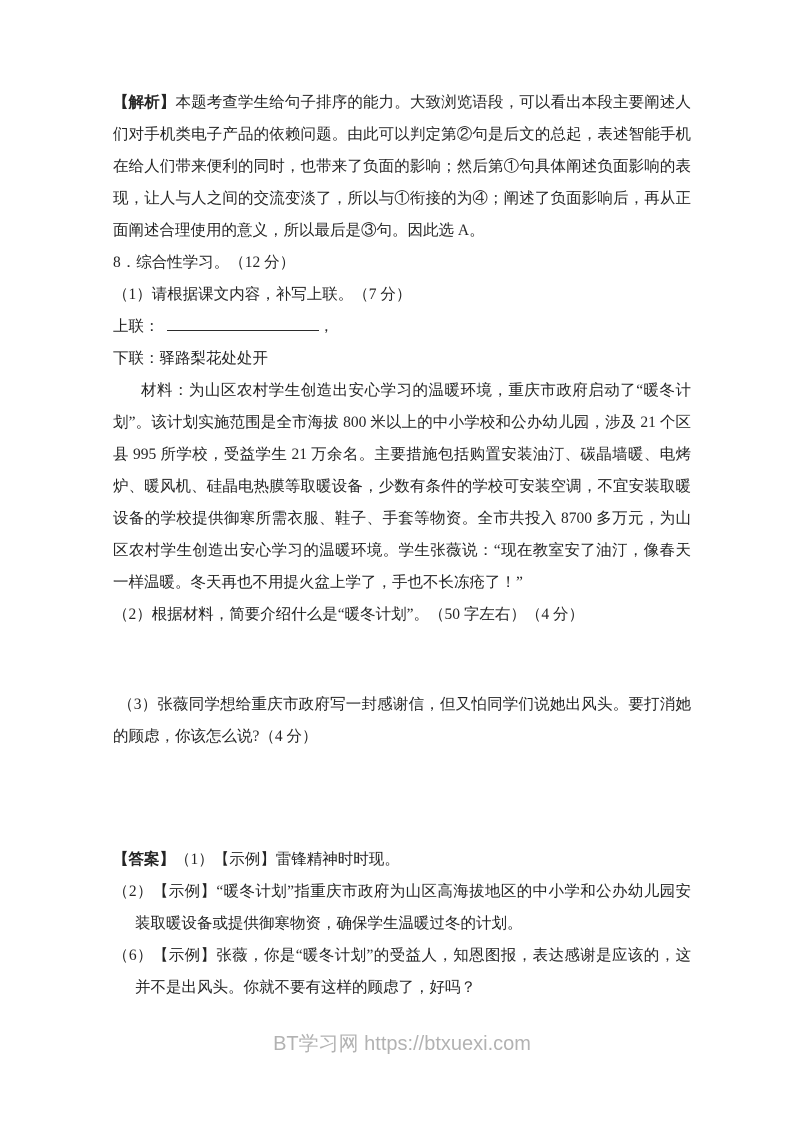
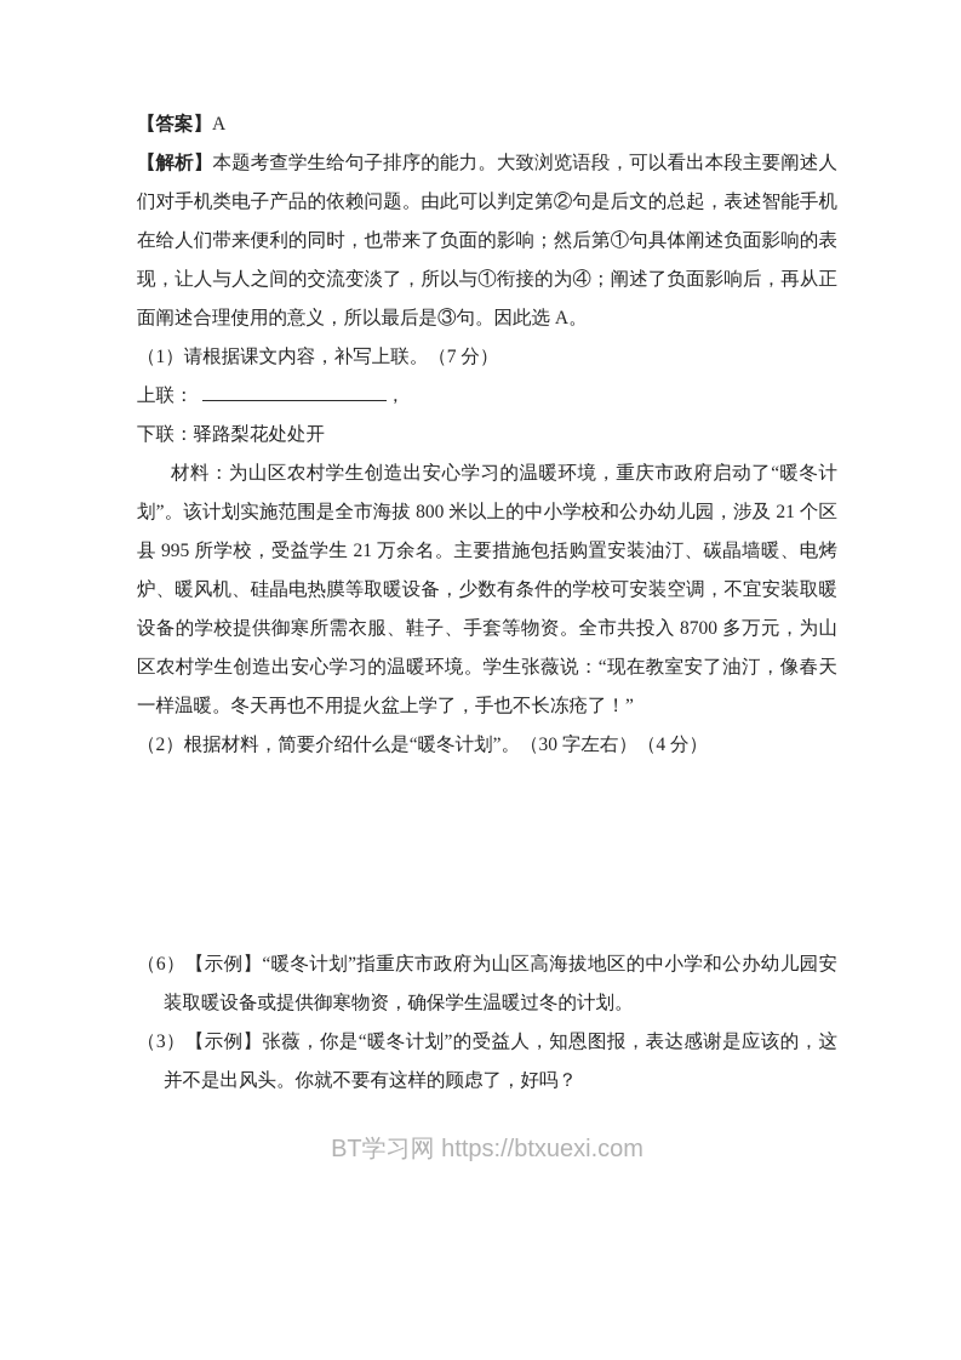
+ 【答案】A
  【解析】本题考查学生给句子排序的能力。大致浏览语段，可以看出本段主要阐述人们对手机类电子产品的依赖问题。由此可以判定第②句是后文的总起，表述智能手机在给人们带来便利的同时，也带来了负面的影响；然后第①句具体阐述负面影响的表现，让人与人之间的交流变淡了，所以与①衔接的为④；阐述了负面影响后，再从正面阐述合理使用的意义，所以最后是③句。因此选 A。
- 8．综合性学习。（12 分）
  （1）请根据课文内容，补写上联。（7 分）
  上联： ，
  下联：驿路梨花处处开
  材料：为山区农村学生创造出安心学习的温暖环境，重庆市政府启动了“暖冬计划”。该计划实施范围是全市海拔 800 米以上的中小学校和公办幼儿园，涉及 21 个区县 995 所学校，受益学生 21 万余名。主要措施包括购置安装油汀、碳晶墙暖、电烤炉、暖风机、硅晶电热膜等取暖设备，少数有条件的学校可安装空调，不宜安装取暖设备的学校提供御寒所需衣服、鞋子、手套等物资。全市共投入 8700 多万元，为山区农村学生创造出安心学习的温暖环境。学生张薇说：“现在教室安了油汀，像春天一样温暖。冬天再也不用提火盆上学了，手也不长冻疮了！”
- （2）根据材料，简要介绍什么是“暖冬计划”。（50 字左右）（4 分）
+ （2）根据材料，简要介绍什么是“暖冬计划”。（30 字左右）（4 分）
- （3）张薇同学想给重庆市政府写一封感谢信，但又怕同学们说她出风头。要打消她的顾虑，你该怎么说?（4 分）
- 【答案】（1）【示例】雷锋精神时时现。
- （2）【示例】“暖冬计划”指重庆市政府为山区高海拔地区的中小学和公办幼儿园安装取暖设备或提供御寒物资，确保学生温暖过冬的计划。
+ （6）【示例】“暖冬计划”指重庆市政府为山区高海拔地区的中小学和公办幼儿园安装取暖设备或提供御寒物资，确保学生温暖过冬的计划。
- （6）【示例】张薇，你是“暖冬计划”的受益人，知恩图报，表达感谢是应该的，这并不是出风头。你就不要有这样的顾虑了，好吗？
+ （3）【示例】张薇，你是“暖冬计划”的受益人，知恩图报，表达感谢是应该的，这并不是出风头。你就不要有这样的顾虑了，好吗？
  BT学习网 https://btxuexi.com
